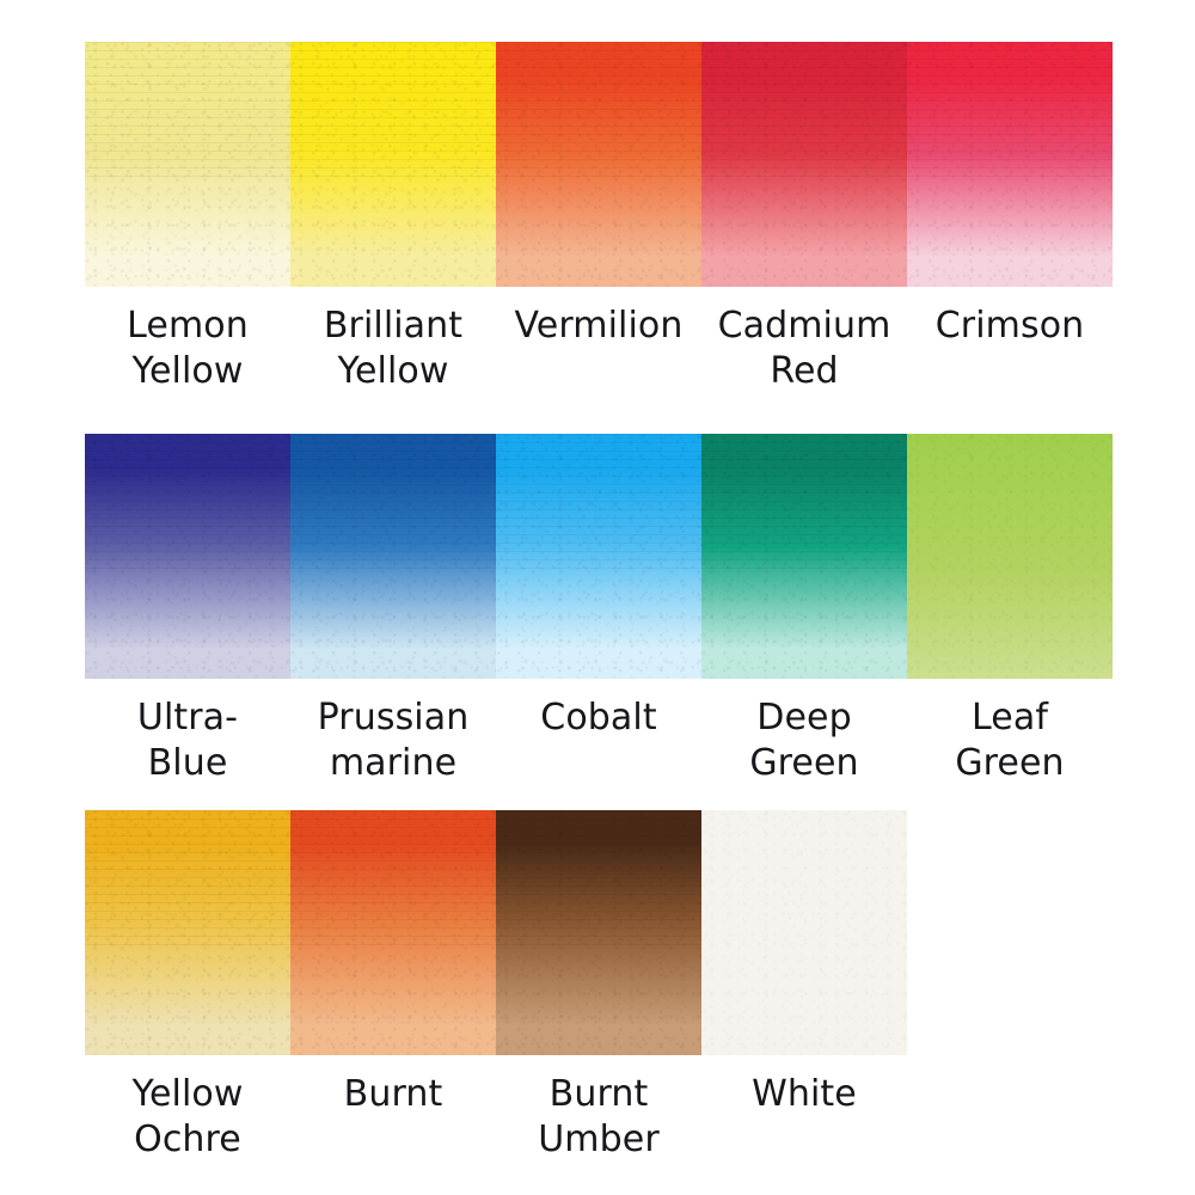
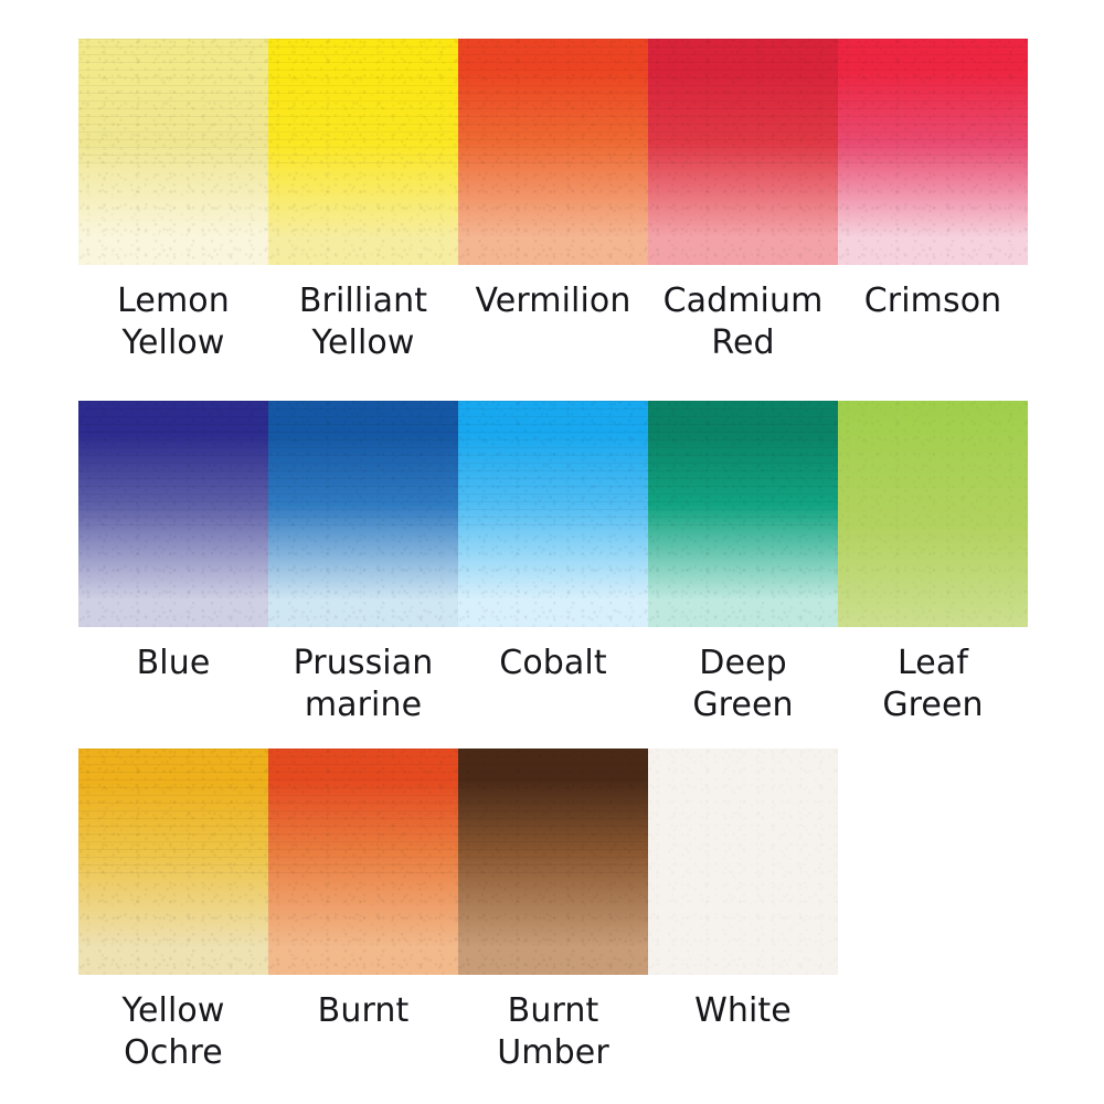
  Lemon
  Yellow
  Brilliant
  Yellow
  Vermilion
  Cadmium
  Red
  Crimson
- Ultra-
  Blue
  Prussian
  marine
  Cobalt
  Deep
  Green
  Leaf
  Green
  Yellow
  Ochre
  Burnt
  Burnt
  Umber
  White
